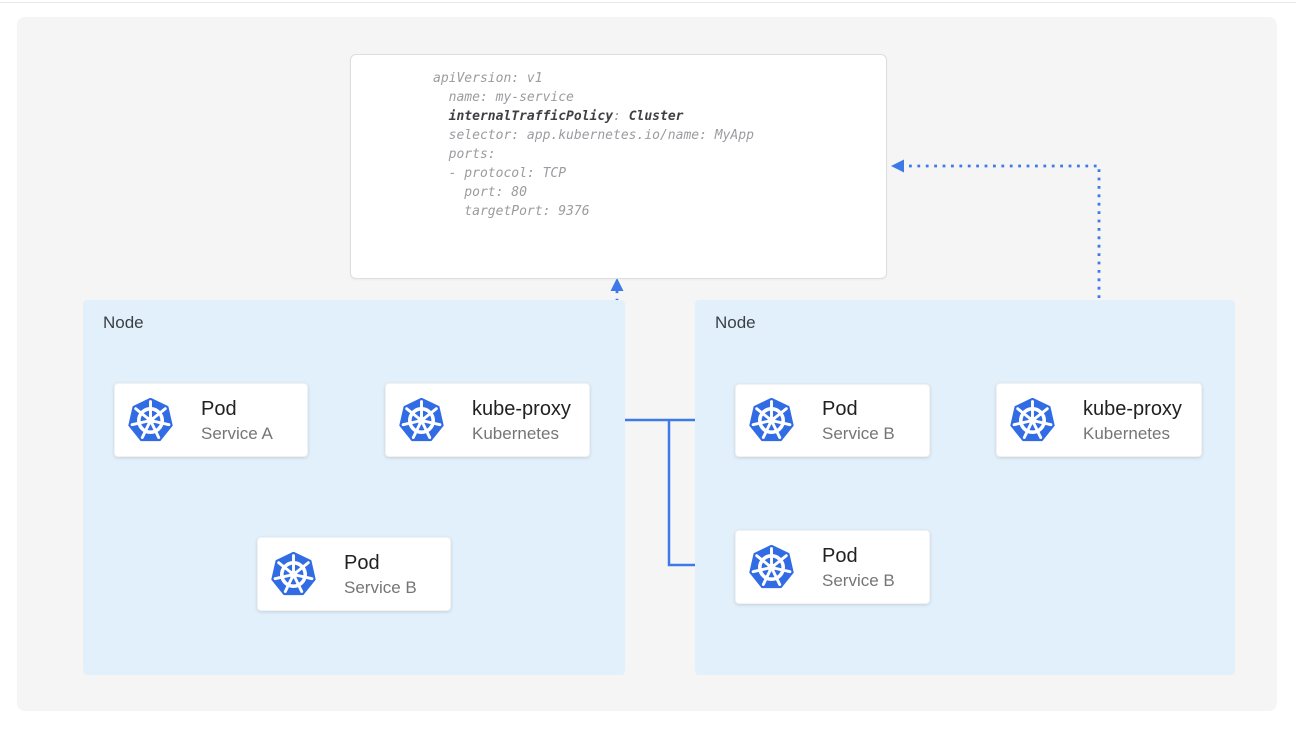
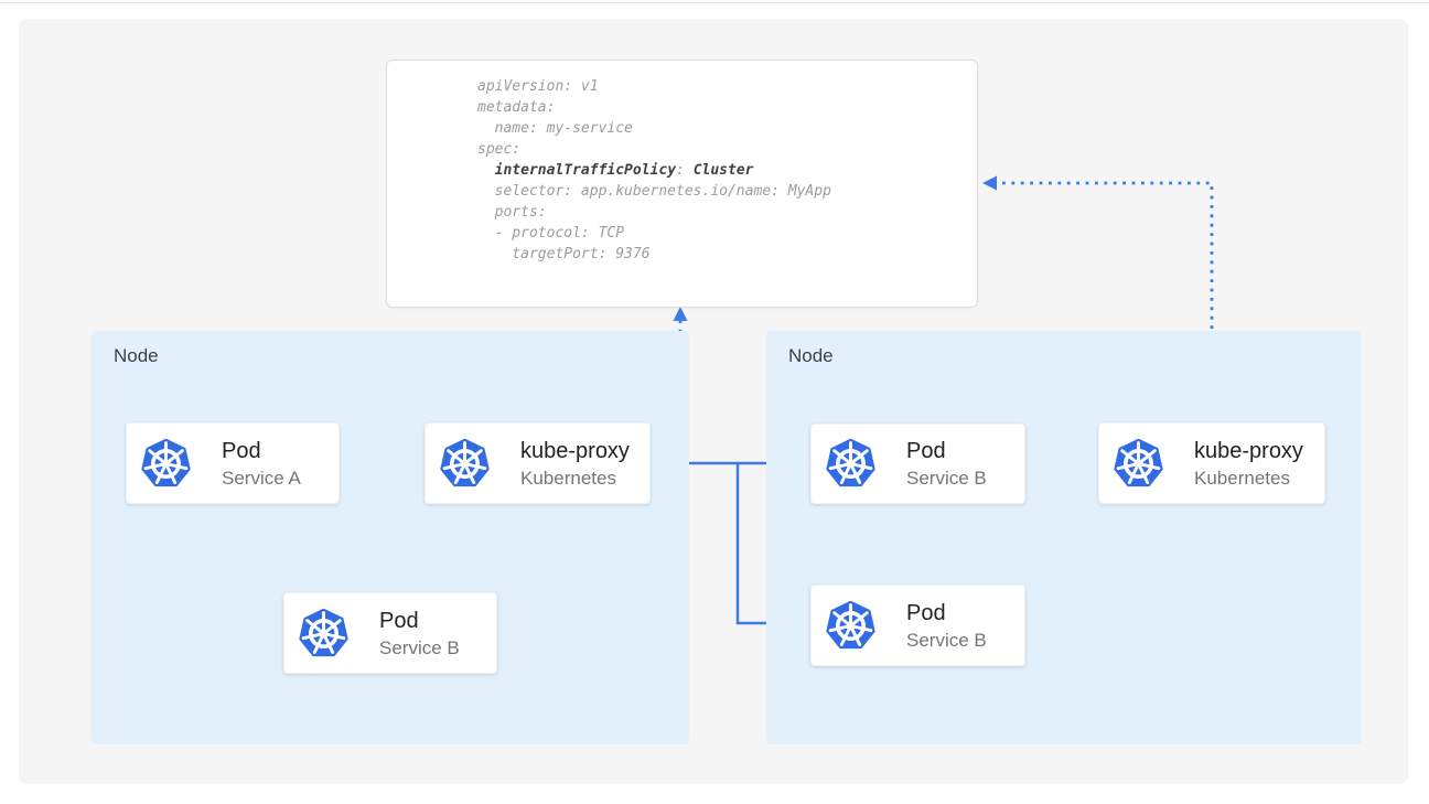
  Node
  Node
  apiVersion: v1
+ metadata:
  name: my-service
+ spec:
  internalTrafficPolicy: Cluster
  selector: app.kubernetes.io/name: MyApp
  ports:
  - protocol: TCP
- port: 80
  targetPort: 9376
  Pod
  Service A
  kube-proxy
  Kubernetes
  Pod
  Service B
  Pod
  Service B
  Pod
  Service B
  kube-proxy
  Kubernetes
